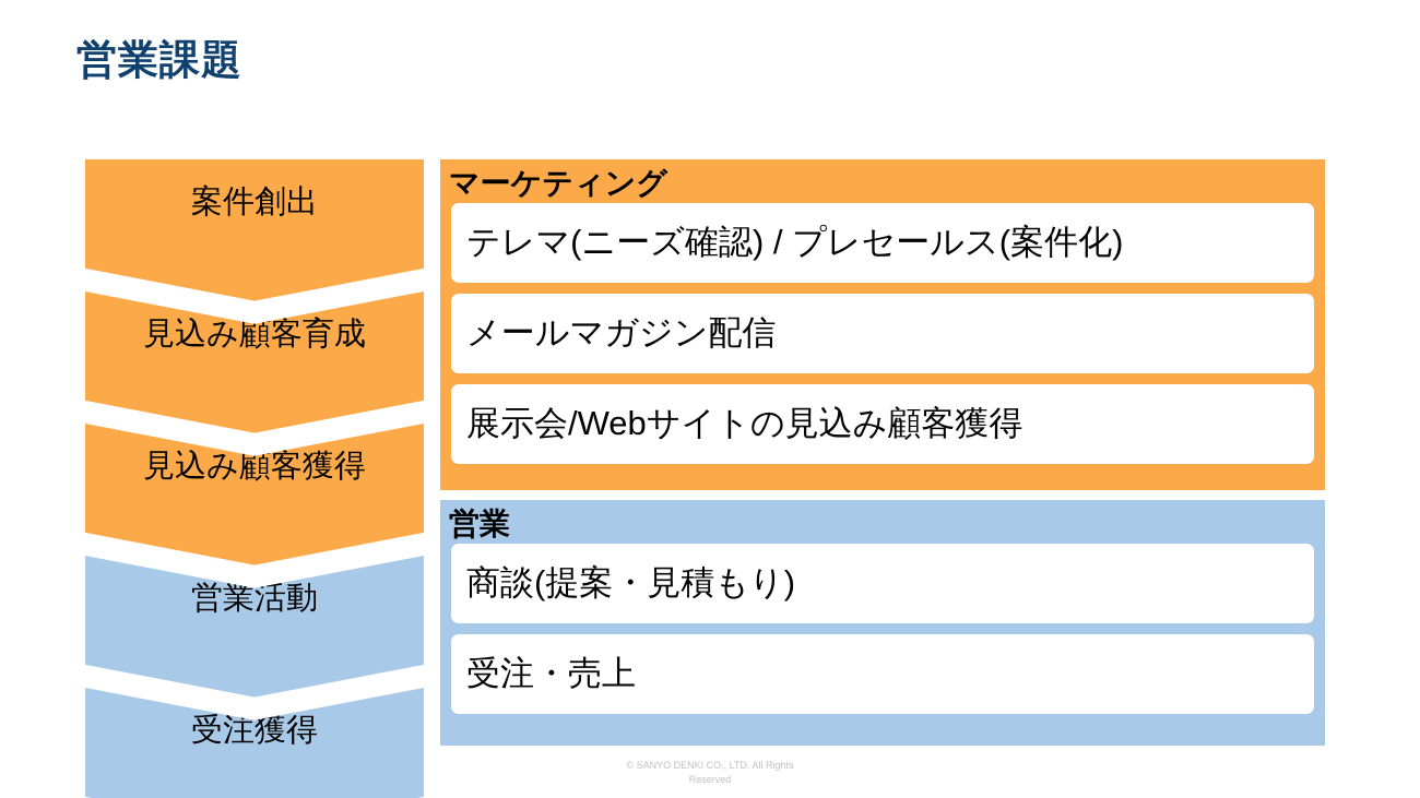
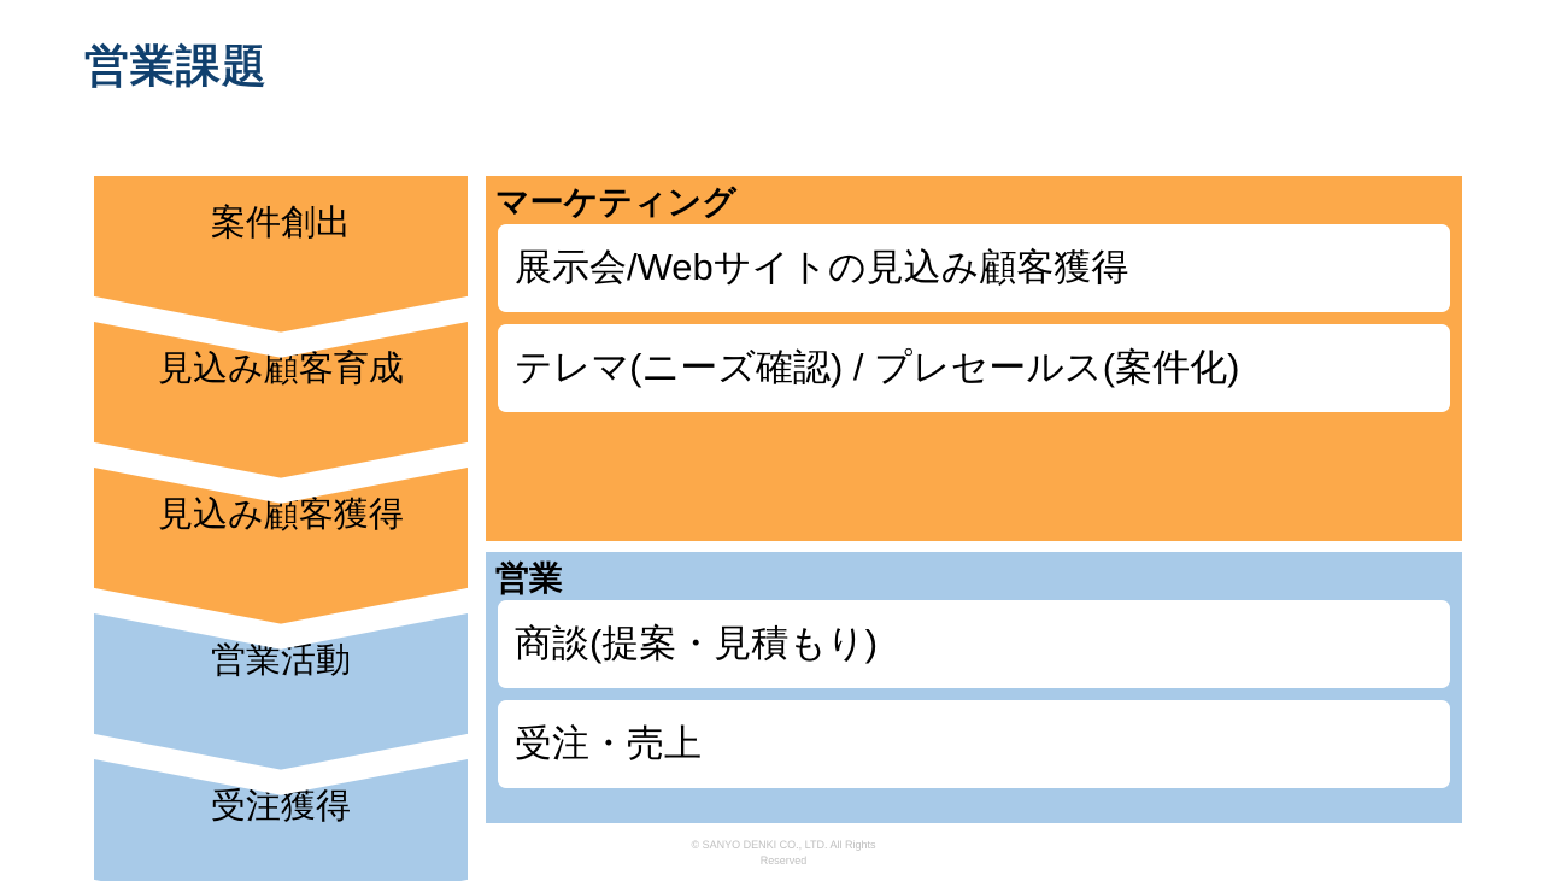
  営業課題
  案件創出
  見込み顧客育成
  見込み顧客獲得
  営業活動
  受注獲得
  マーケティング
- テレマ(ニーズ確認) / プレセールス(案件化)
+ 展示会/Webサイトの見込み顧客獲得
- メールマガジン配信
- 展示会/Webサイトの見込み顧客獲得
+ テレマ(ニーズ確認) / プレセールス(案件化)
  営業
  商談(提案・見積もり)
  受注・売上
  © SANYO DENKI CO., LTD. All Rights
  Reserved
